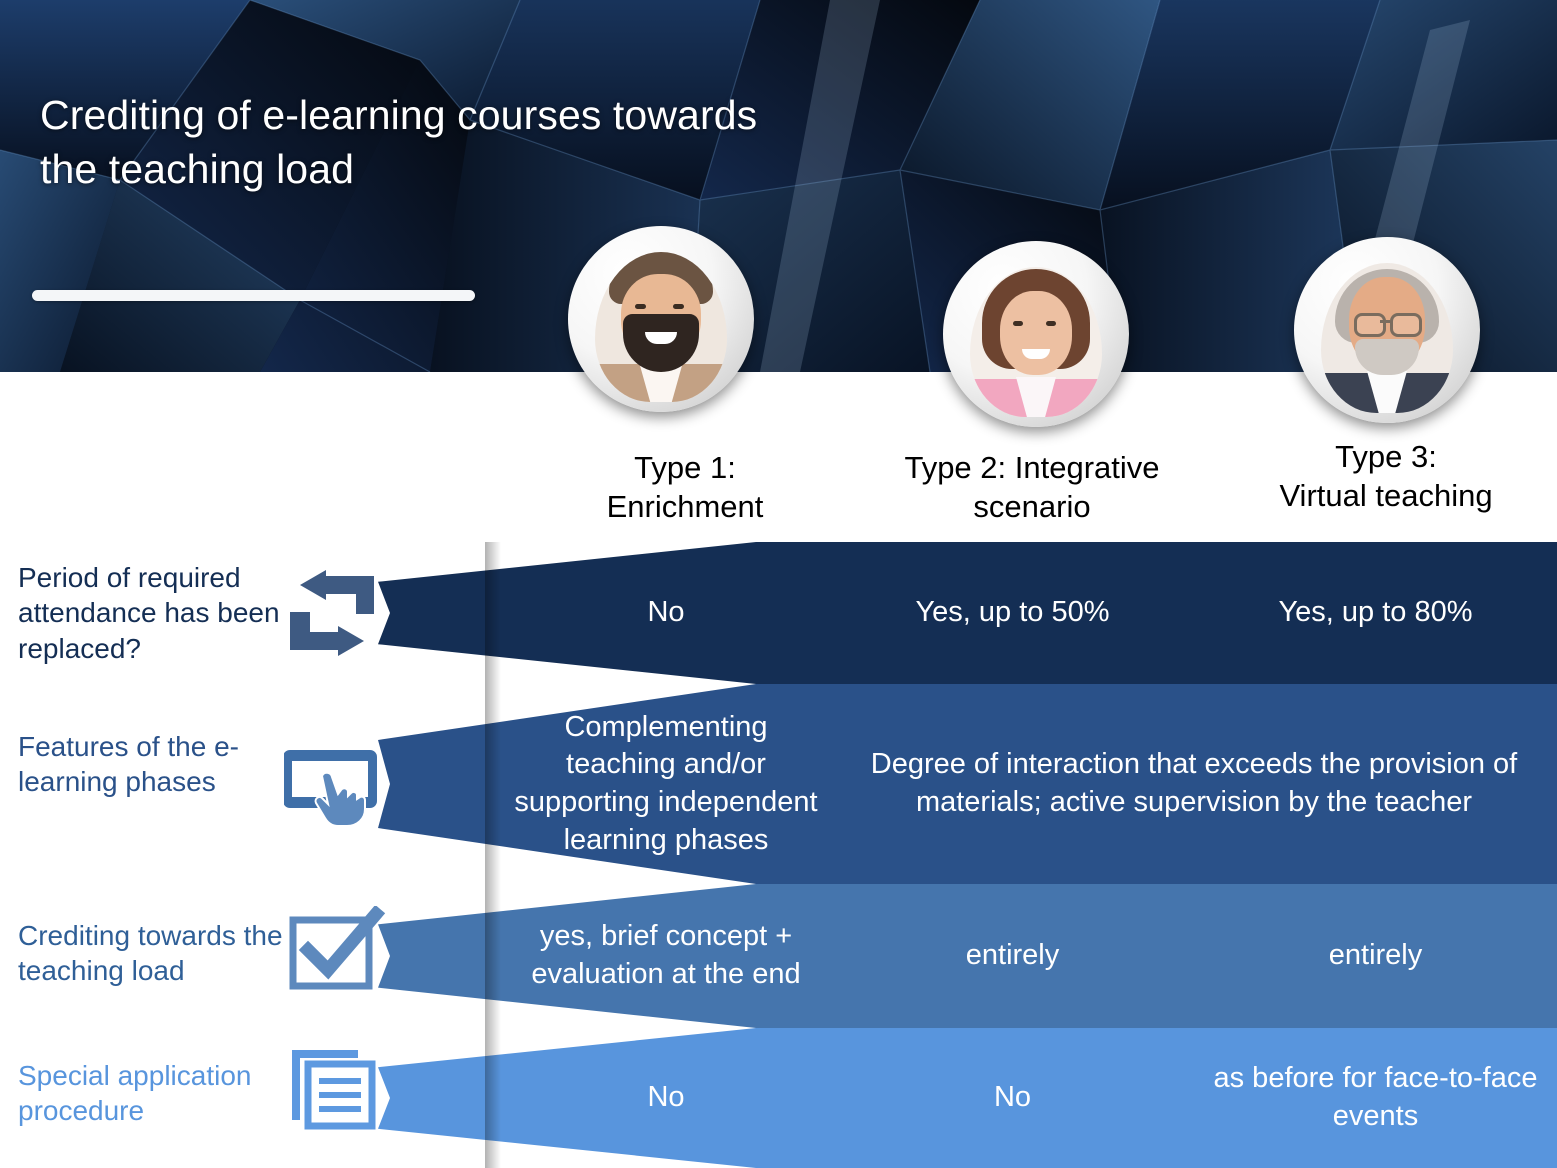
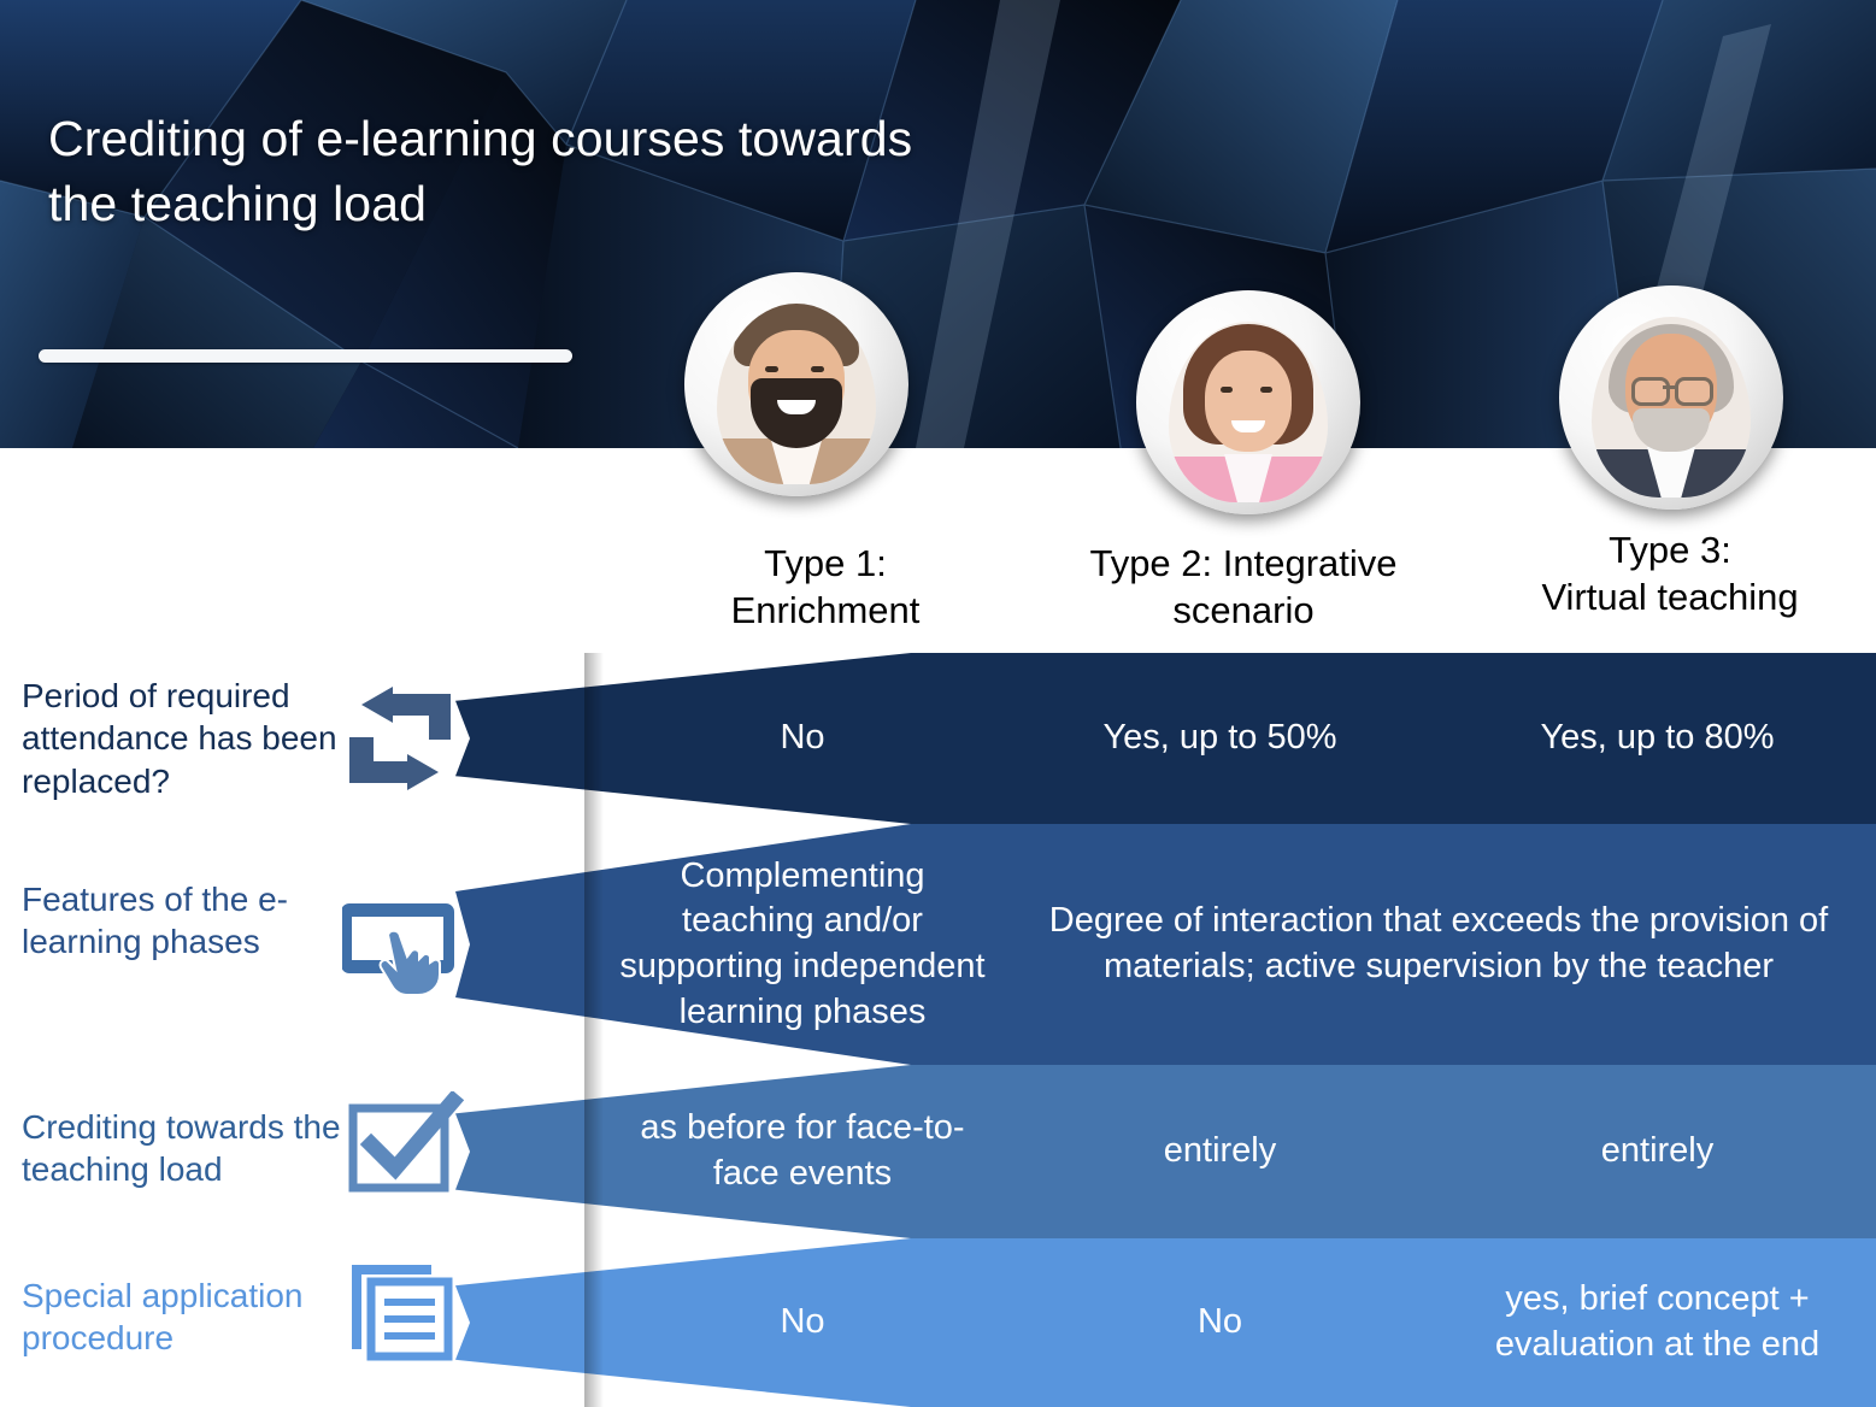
  Crediting of e-learning courses towards the teaching load
  Type 1:
  Enrichment
  Type 2: Integrative scenario
  Type 3:
  Virtual teaching
  Period of required attendance has been replaced?
  No
  Yes, up to 50%
  Yes, up to 80%
  Features of the e-learning phases
  Complementing teaching and/or supporting independent learning phases
  Degree of interaction that exceeds the provision of materials; active supervision by the teacher
  Crediting towards the teaching load
- yes, brief concept + evaluation at the end
+ as before for face-to-face events
  entirely
  entirely
  Special application procedure
  No
  No
- as before for face-to-face events
+ yes, brief concept + evaluation at the end
